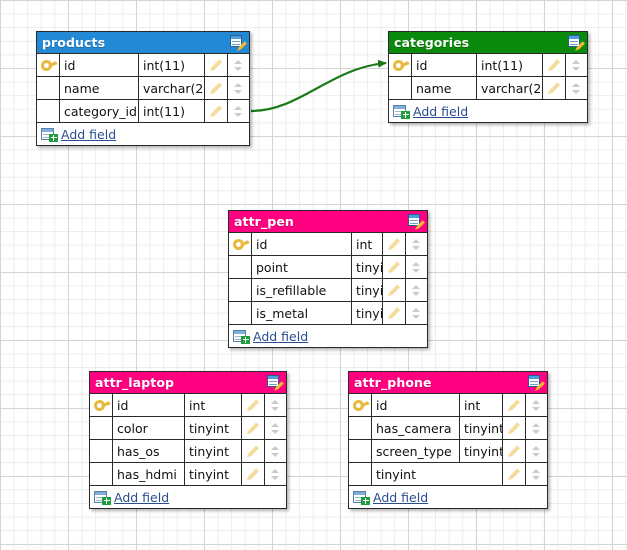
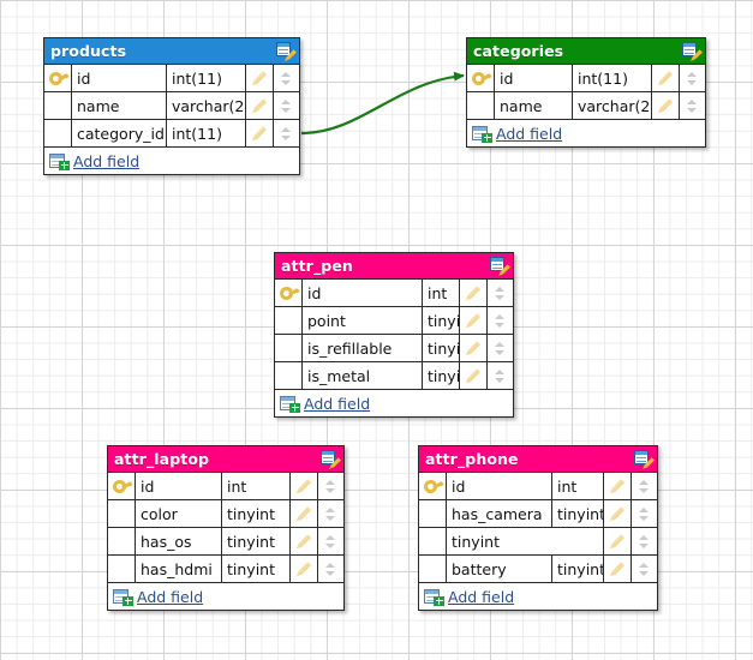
  products
  id
  int(11)
  name
  varchar(2
  category_id
  int(11)
  Add field
  categories
  id
  int(11)
  name
  varchar(2
  Add field
  attr_pen
  id
  int
  point
  tinyi
  is_refillable
  tinyi
  is_metal
  tinyi
  Add field
  attr_laptop
  id
  int
  color
  tinyint
  has_os
  tinyint
  has_hdmi
  tinyint
  Add field
  attr_phone
  id
  int
  has_camera
  tinyint
- screen_type
  tinyint
+ battery
  tinyint
  Add field
